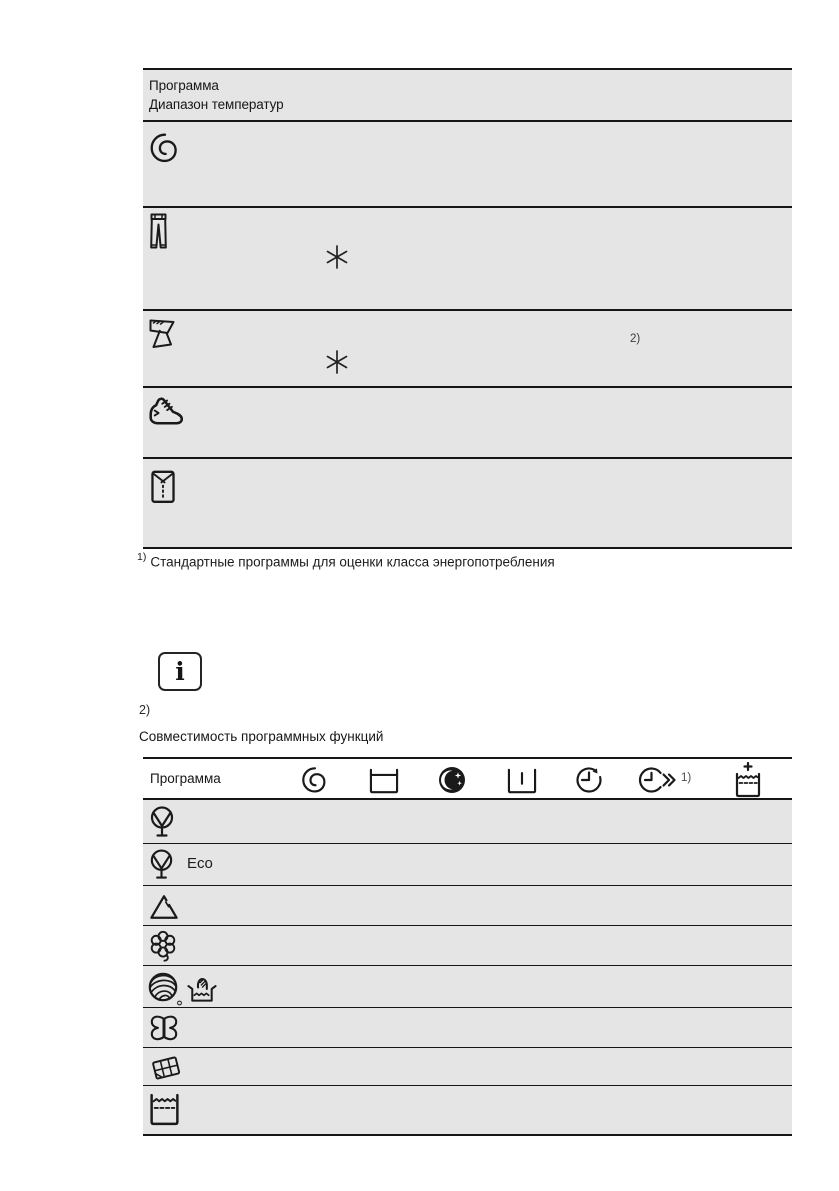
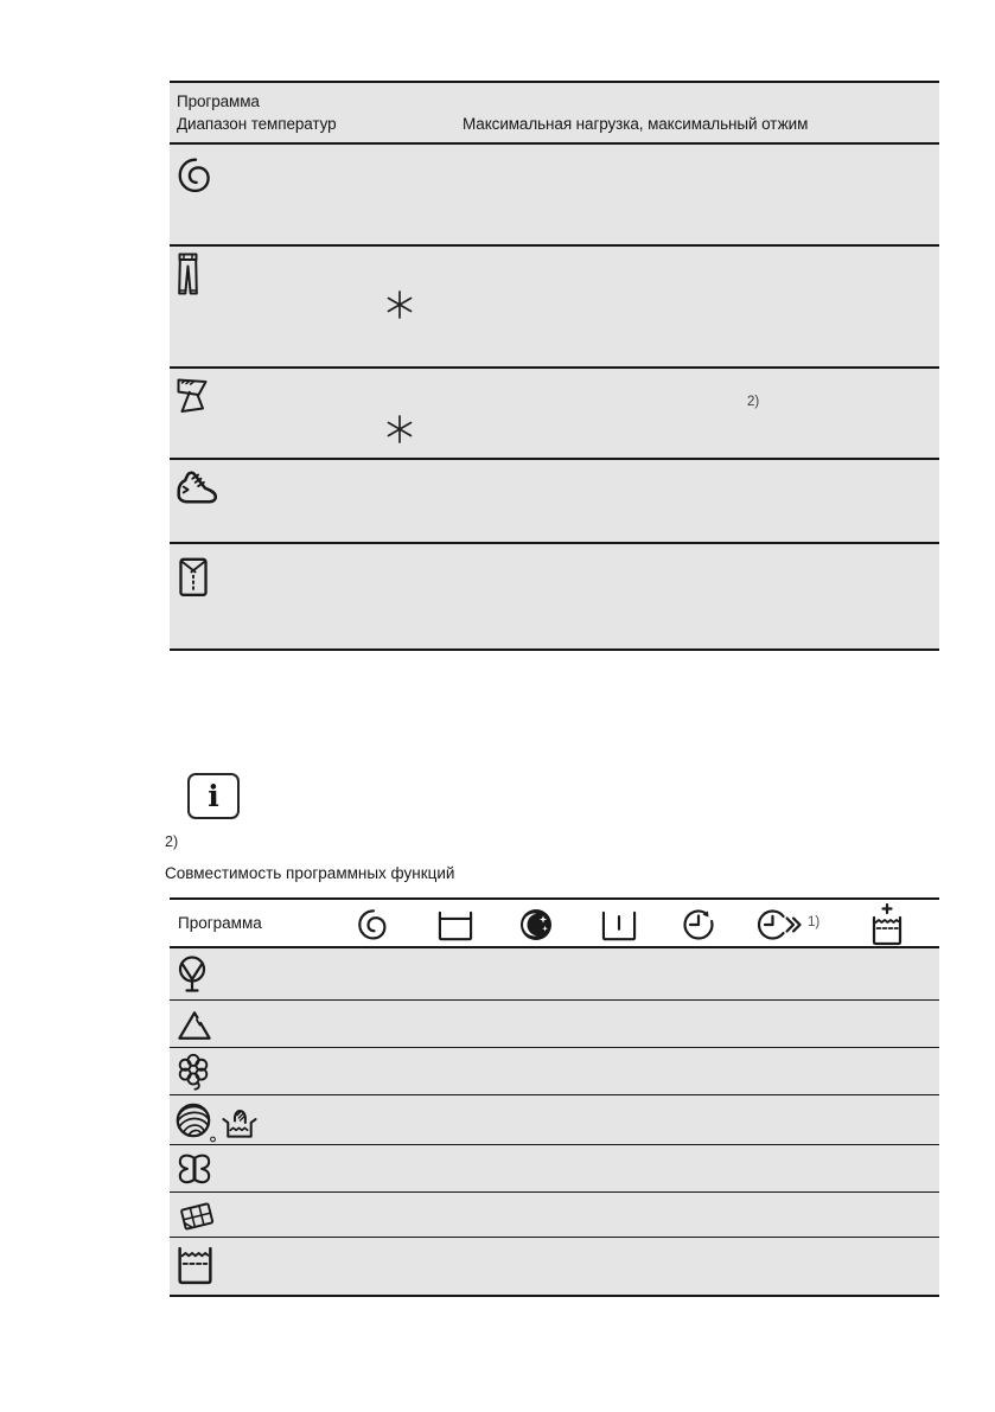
  Программа
  Диапазон температур
+ Максимальная нагрузка, максимальный отжим
  2)
- 1) Стандартные программы для оценки класса энергопотребления
  i
  2)
  Совместимость программных функций
  Программа
  1)
- Eco
